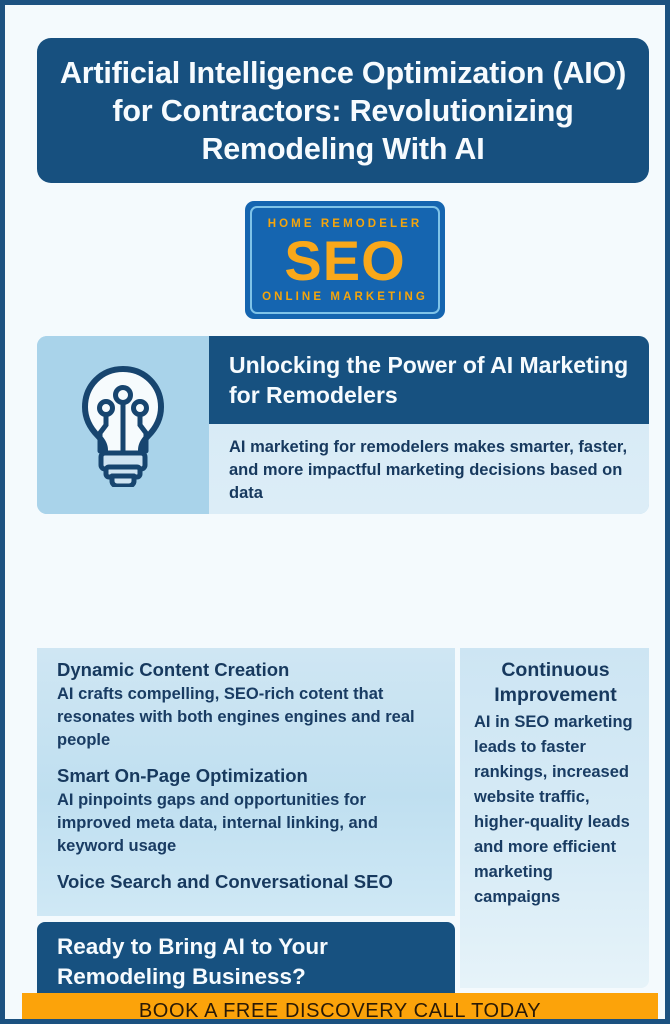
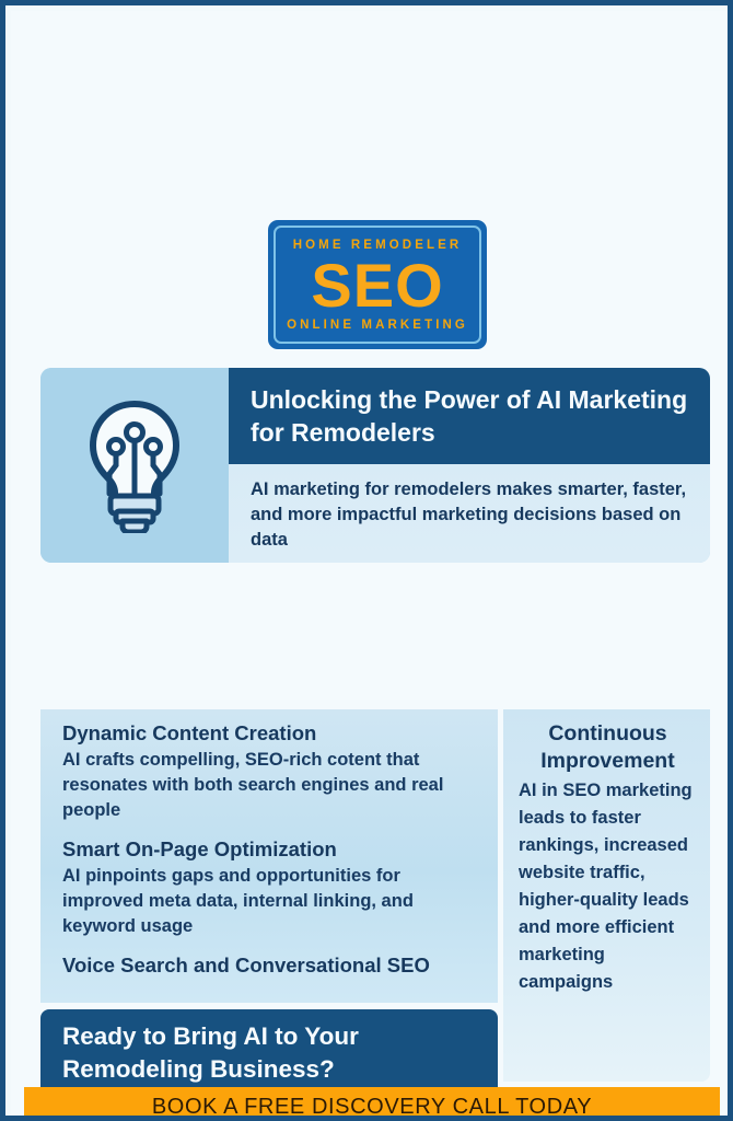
- Artificial Intelligence Optimization (AIO) for Contractors: Revolutionizing Remodeling With AI
  HOME REMODELER
  SEO
  ONLINE MARKETING
  Unlocking the Power of AI Marketing for Remodelers
  AI marketing for remodelers makes smarter, faster, and more impactful marketing decisions based on data
  Dynamic Content Creation
- AI crafts compelling, SEO-rich cotent that resonates with both engines engines and real people
+ AI crafts compelling, SEO-rich cotent that resonates with both search engines and real people
  Smart On-Page Optimization
  AI pinpoints gaps and opportunities for improved meta data, internal linking, and keyword usage
  Voice Search and Conversational SEO
  Continuous Improvement
  AI in SEO marketing leads to faster rankings, increased website traffic, higher-quality leads and more efficient marketing campaigns
  Ready to Bring AI to Your Remodeling Business?
  BOOK A FREE DISCOVERY CALL TODAY
